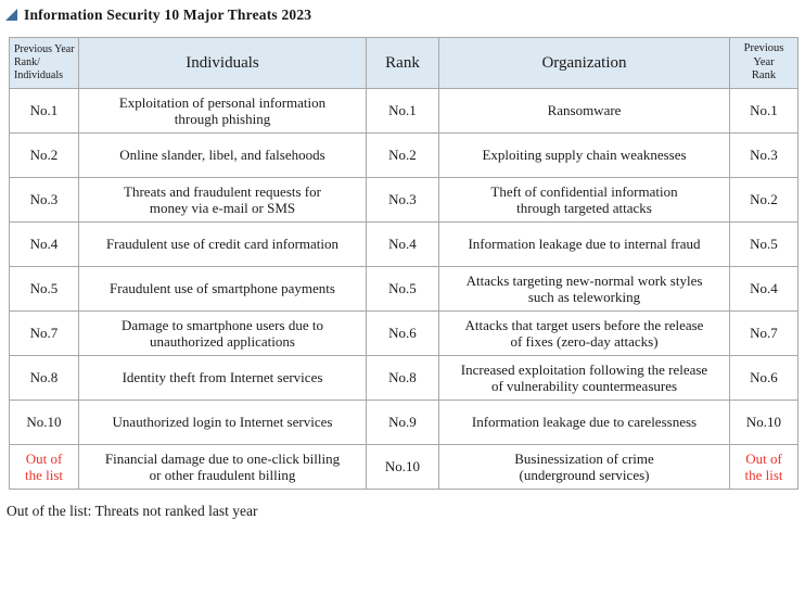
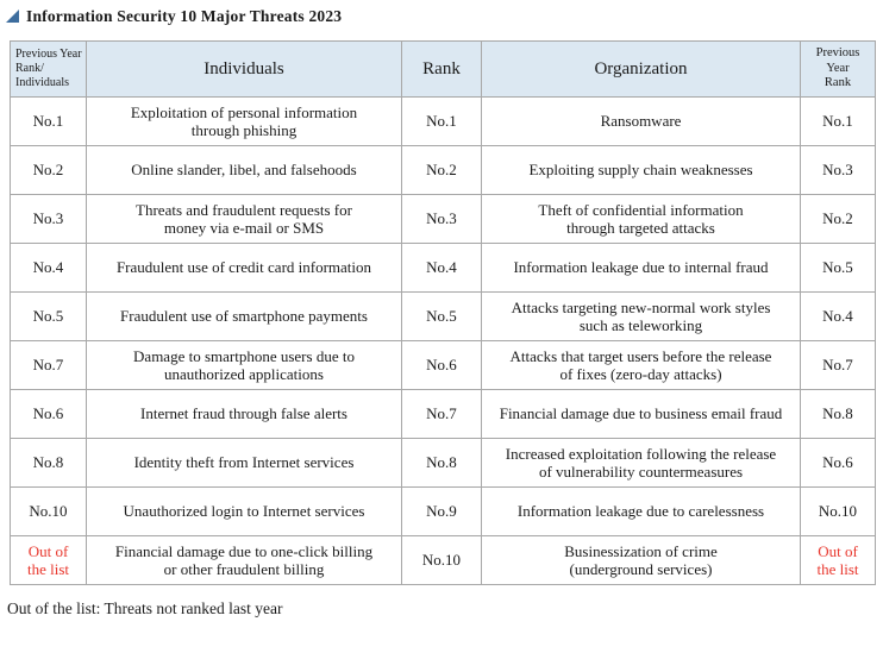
  Information Security 10 Major Threats 2023
  Previous Year Rank/ Individuals	Individuals	Rank	Organization	Previous Year Rank
  No.1	Exploitation of personal information through phishing	No.1	Ransomware	No.1
  No.2	Online slander, libel, and falsehoods	No.2	Exploiting supply chain weaknesses	No.3
  No.3	Threats and fraudulent requests for money via e-mail or SMS	No.3	Theft of confidential information through targeted attacks	No.2
  No.4	Fraudulent use of credit card information	No.4	Information leakage due to internal fraud	No.5
  No.5	Fraudulent use of smartphone payments	No.5	Attacks targeting new-normal work styles such as teleworking	No.4
  No.7	Damage to smartphone users due to unauthorized applications	No.6	Attacks that target users before the release of fixes (zero-day attacks)	No.7
+ No.6	Internet fraud through false alerts	No.7	Financial damage due to business email fraud	No.8
  No.8	Identity theft from Internet services	No.8	Increased exploitation following the release of vulnerability countermeasures	No.6
  No.10	Unauthorized login to Internet services	No.9	Information leakage due to carelessness	No.10
  Out of the list	Financial damage due to one-click billing or other fraudulent billing	No.10	Businessization of crime (underground services)	Out of the list
  Out of the list: Threats not ranked last year
